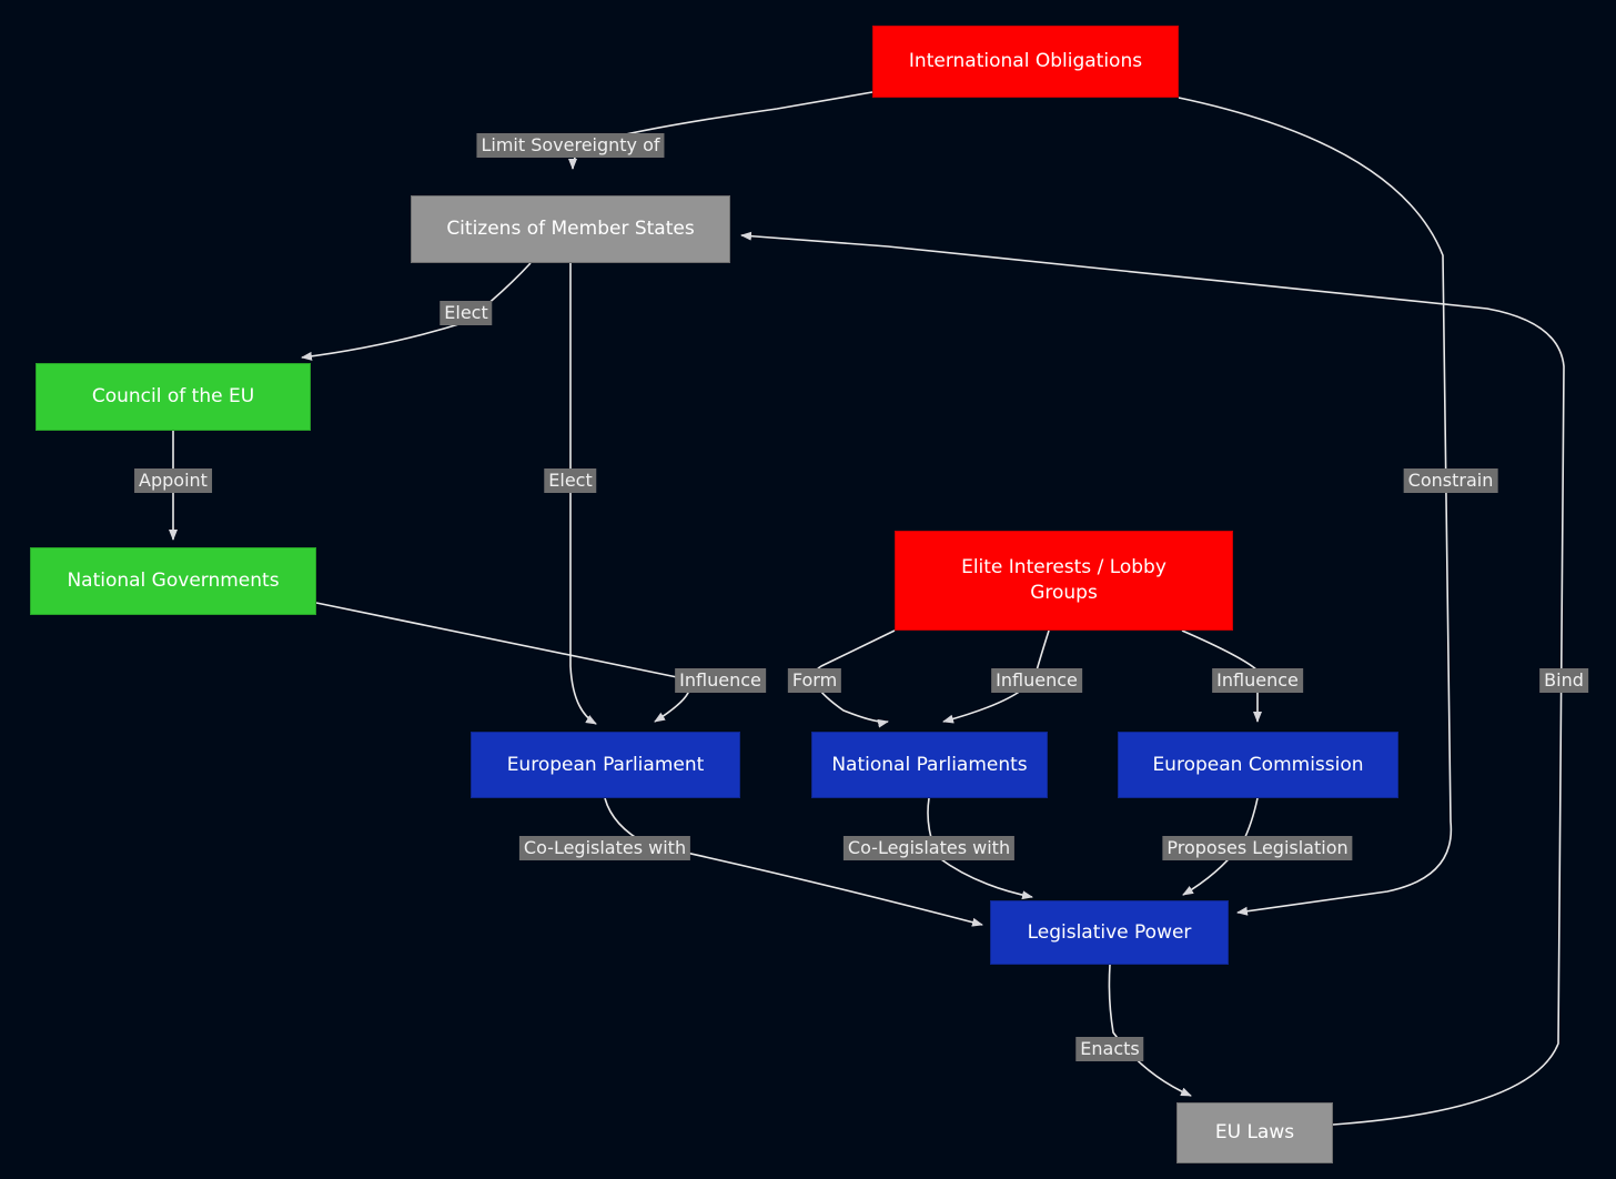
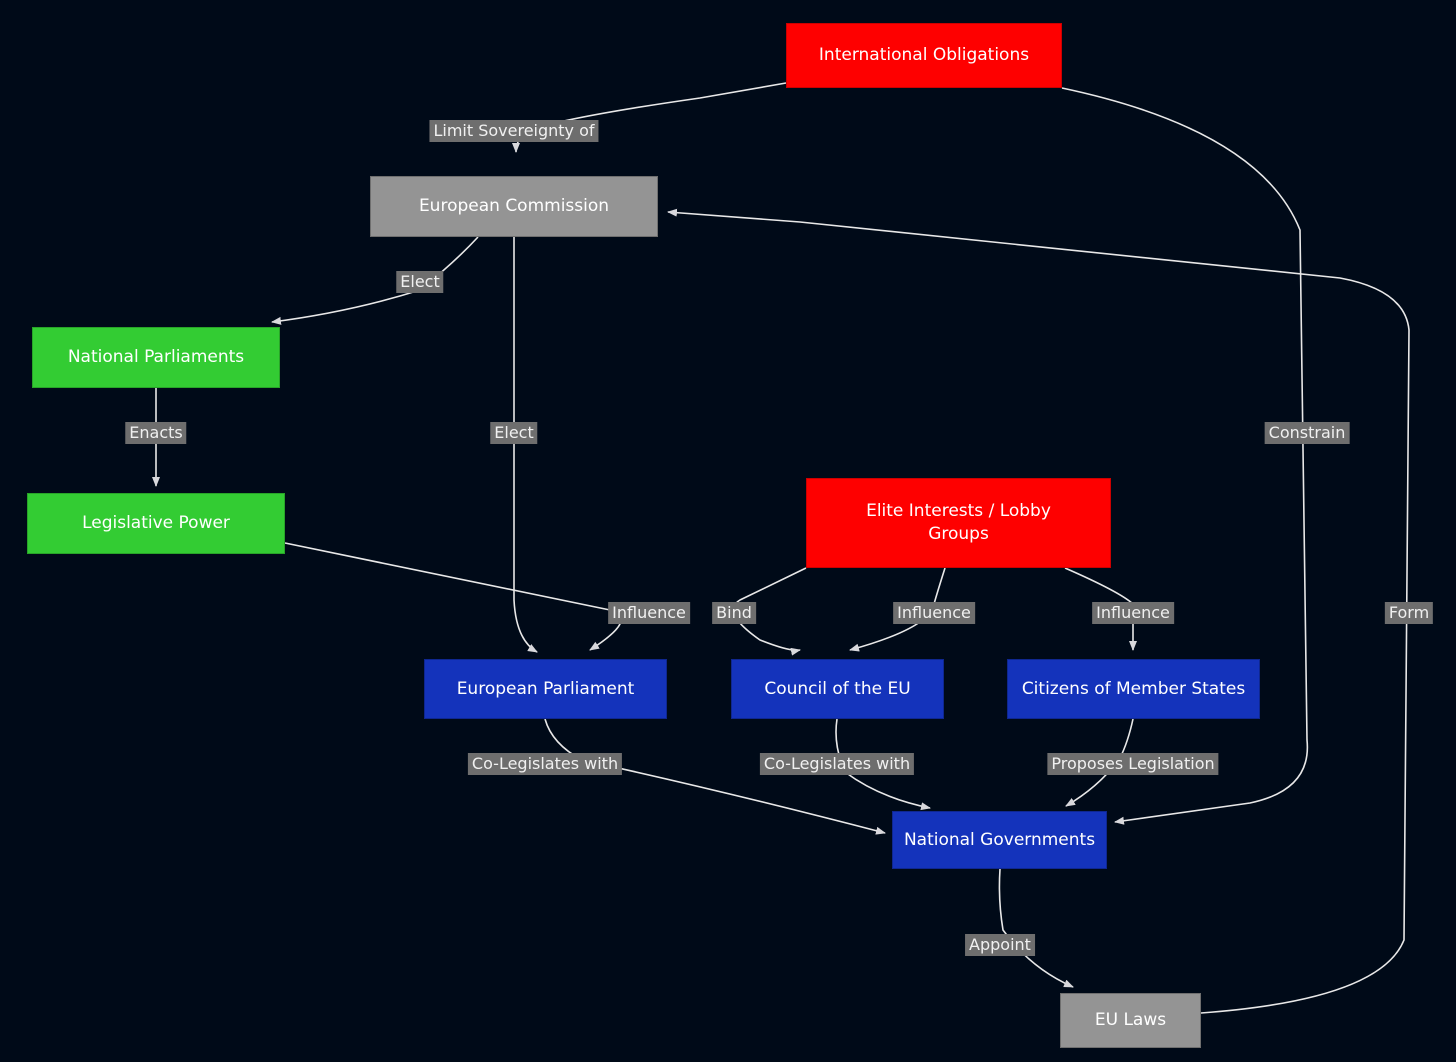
  International Obligations
- Citizens of Member States
+ European Commission
- Council of the EU
+ National Parliaments
- National Governments
+ Legislative Power
  Elite Interests / Lobby
  Groups
  European Parliament
- National Parliaments
+ Council of the EU
- European Commission
+ Citizens of Member States
- Legislative Power
+ National Governments
  EU Laws
  Limit Sovereignty of
  Constrain
  Elect
  Elect
- Appoint
+ Enacts
  Influence
- Form
+ Bind
  Influence
  Influence
  Co-Legislates with
  Co-Legislates with
  Proposes Legislation
- Enacts
+ Appoint
- Bind
+ Form
